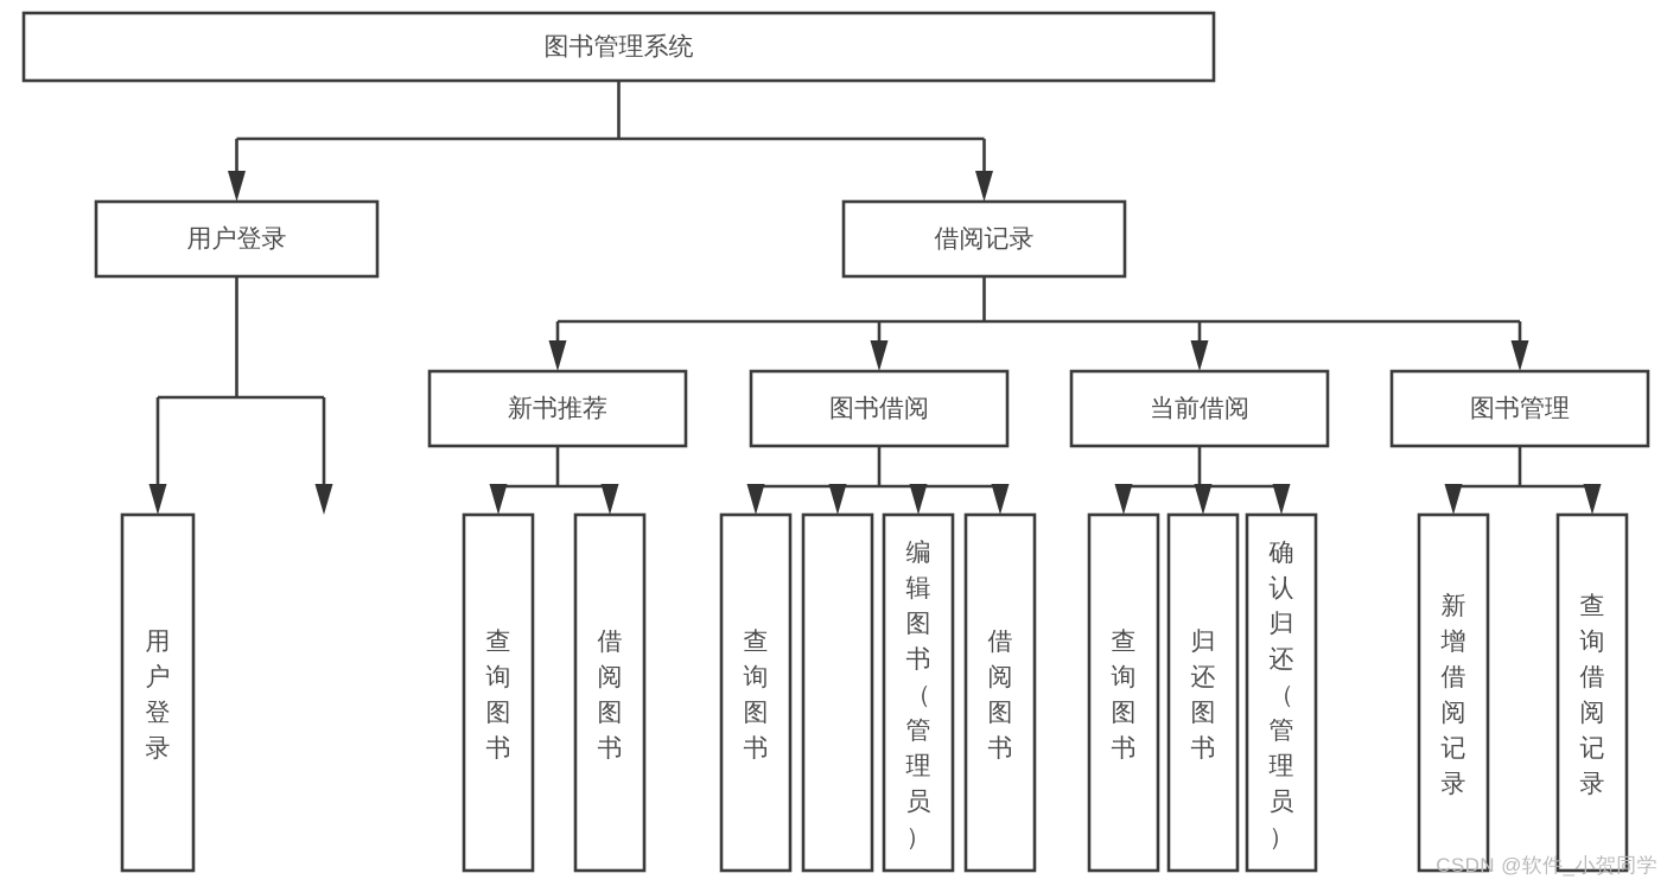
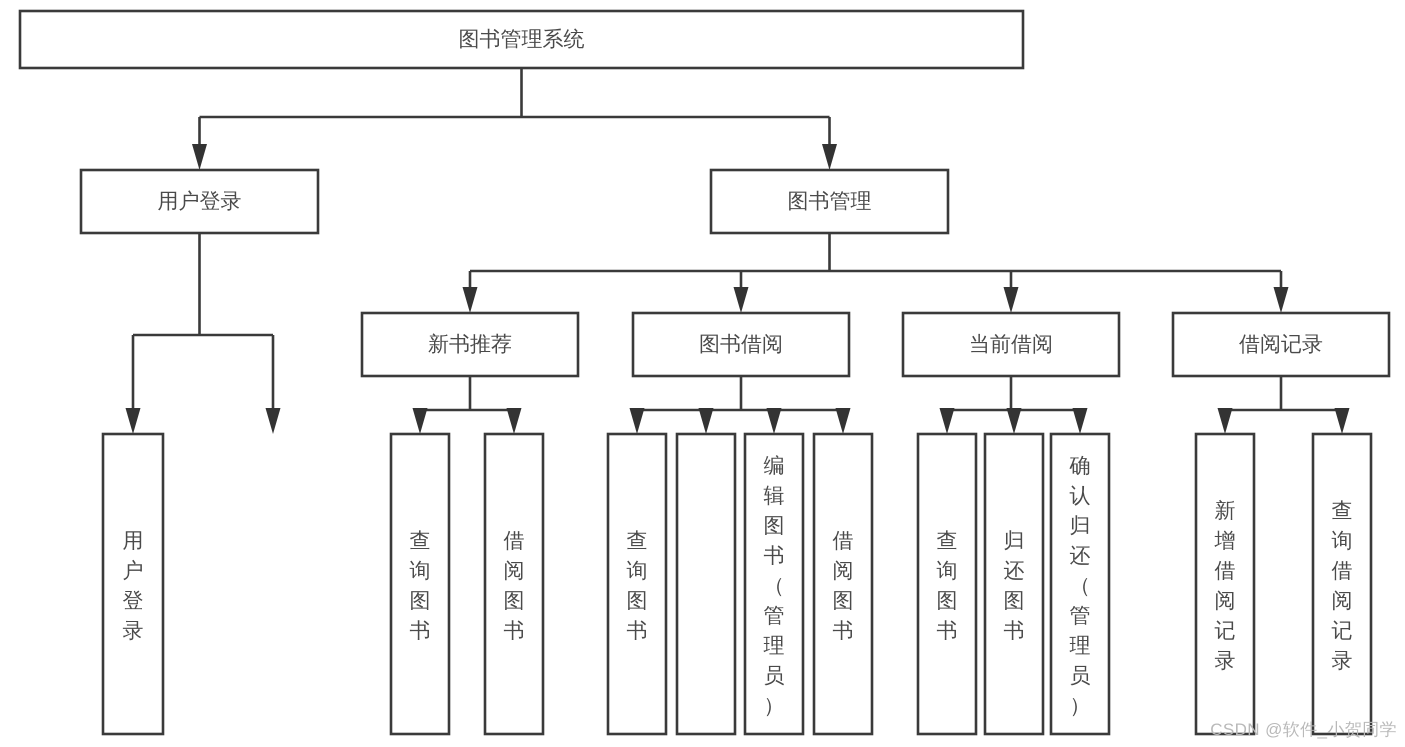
  图书管理系统
  用户登录
- 借阅记录
+ 图书管理
  新书推荐
  图书借阅
  当前借阅
- 图书管理
+ 借阅记录
  用户登录
  查询图书
  借阅图书
  查询图书
  编辑图书（管理员）
  借阅图书
  查询图书
  归还图书
  确认归还（管理员）
  新增借阅记录
  查询借阅记录
  CSDN @软件_小贺同学
